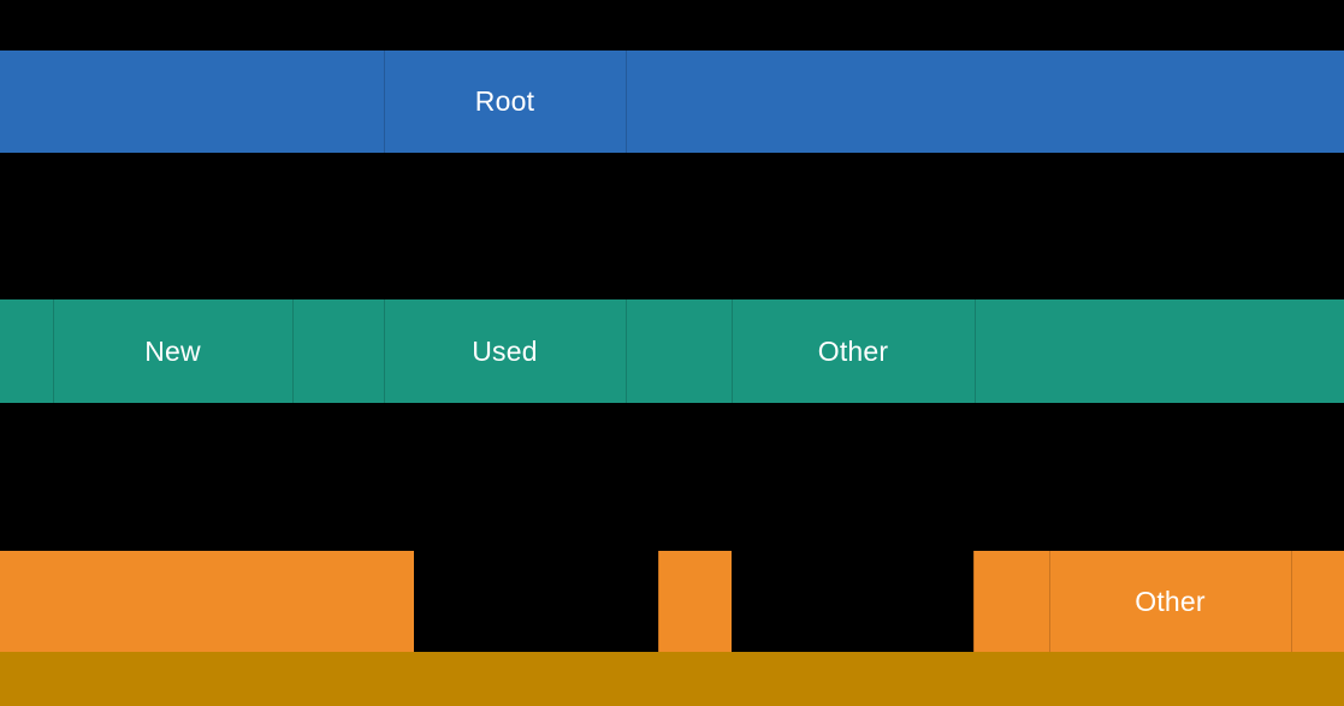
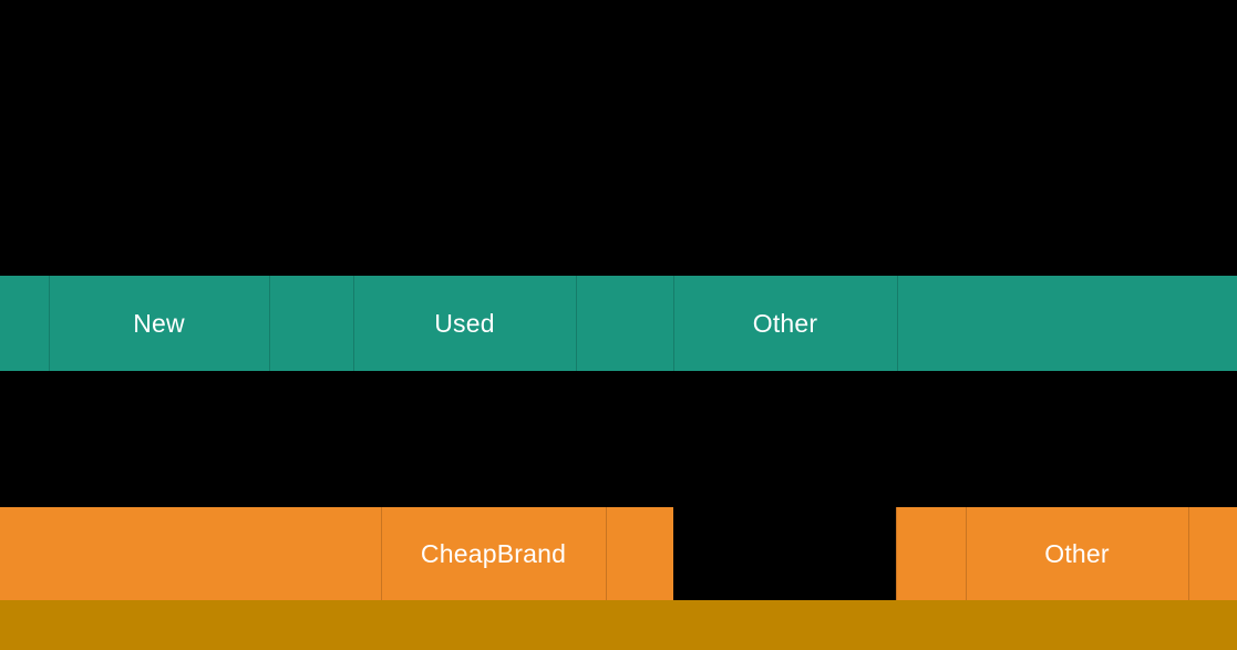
- Root
  New
  Used
  Other
+ CheapBrand
  Other
